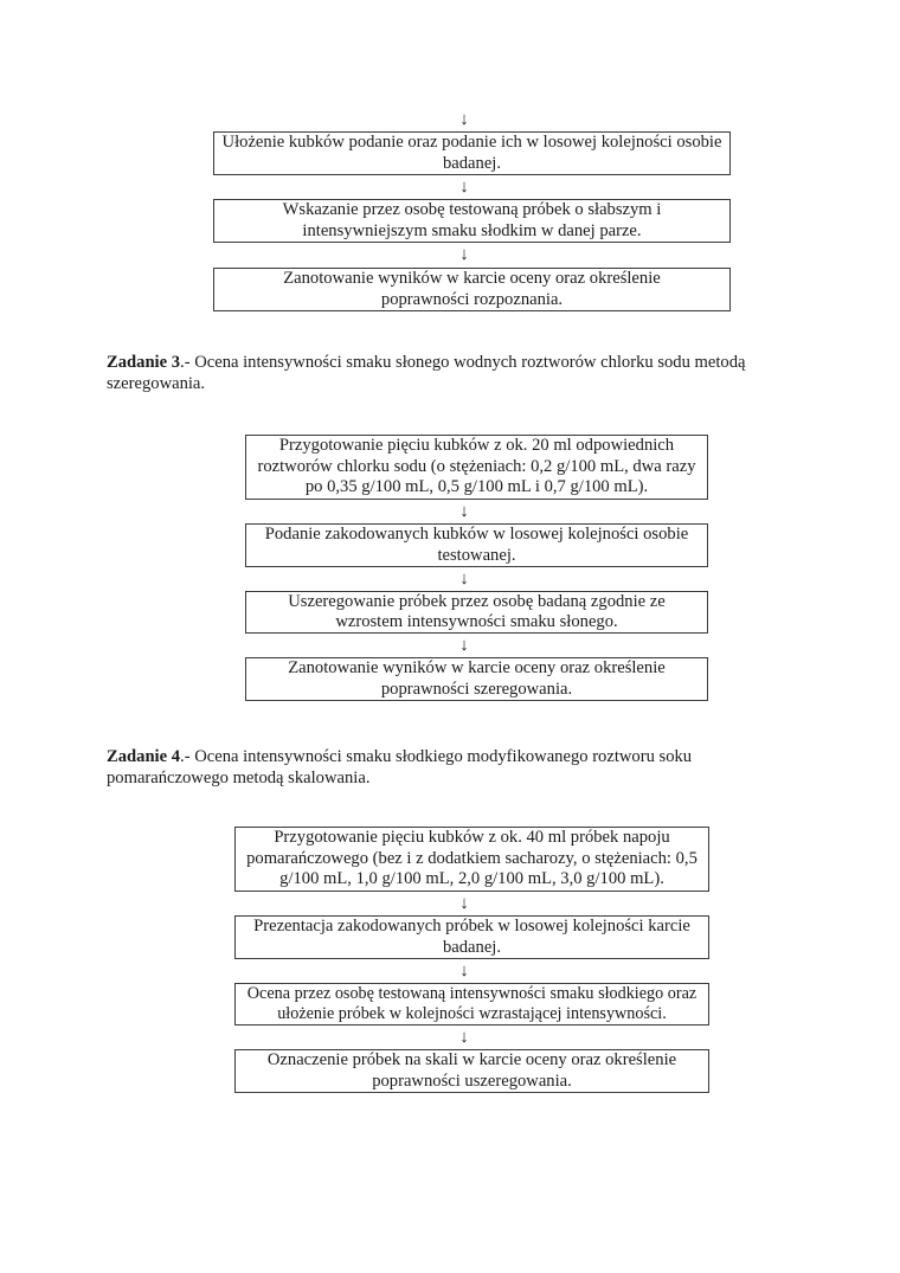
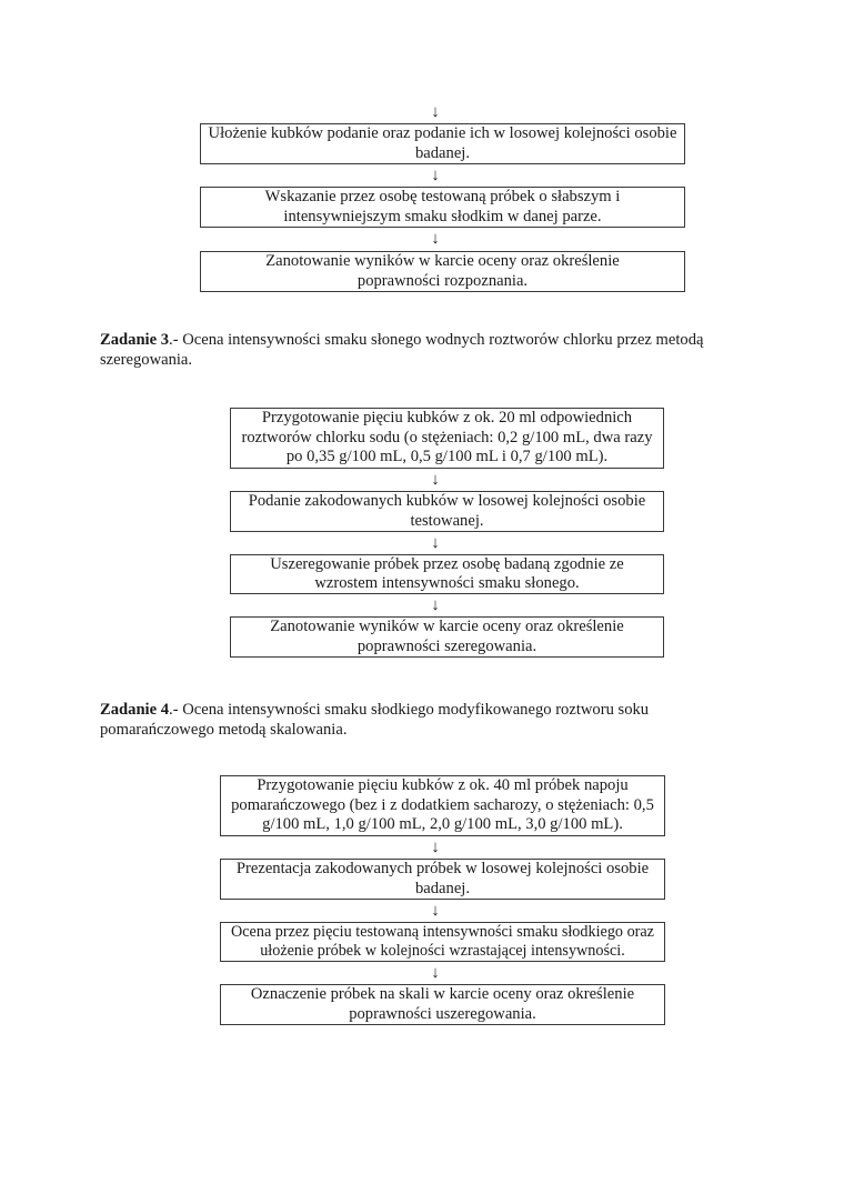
  ↓
  Ułożenie kubków podanie oraz podanie ich w losowej kolejności osobie badanej.
  ↓
  Wskazanie przez osobę testowaną próbek o słabszym i intensywniejszym smaku słodkim w danej parze.
  ↓
  Zanotowanie wyników w karcie oceny oraz określenie poprawności rozpoznania.
- Zadanie 3.- Ocena intensywności smaku słonego wodnych roztworów chlorku sodu metodą szeregowania.
+ Zadanie 3.- Ocena intensywności smaku słonego wodnych roztworów chlorku przez metodą szeregowania.
  Przygotowanie pięciu kubków z ok. 20 ml odpowiednich roztworów chlorku sodu (o stężeniach: 0,2 g/100 mL, dwa razy po 0,35 g/100 mL, 0,5 g/100 mL i 0,7 g/100 mL).
  ↓
  Podanie zakodowanych kubków w losowej kolejności osobie testowanej.
  ↓
  Uszeregowanie próbek przez osobę badaną zgodnie ze wzrostem intensywności smaku słonego.
  ↓
  Zanotowanie wyników w karcie oceny oraz określenie poprawności szeregowania.
  Zadanie 4.- Ocena intensywności smaku słodkiego modyfikowanego roztworu soku pomarańczowego metodą skalowania.
  Przygotowanie pięciu kubków z ok. 40 ml próbek napoju pomarańczowego (bez i z dodatkiem sacharozy, o stężeniach: 0,5 g/100 mL, 1,0 g/100 mL, 2,0 g/100 mL, 3,0 g/100 mL).
  ↓
- Prezentacja zakodowanych próbek w losowej kolejności karcie badanej.
+ Prezentacja zakodowanych próbek w losowej kolejności osobie badanej.
  ↓
- Ocena przez osobę testowaną intensywności smaku słodkiego oraz ułożenie próbek w kolejności wzrastającej intensywności.
+ Ocena przez pięciu testowaną intensywności smaku słodkiego oraz ułożenie próbek w kolejności wzrastającej intensywności.
  ↓
  Oznaczenie próbek na skali w karcie oceny oraz określenie poprawności uszeregowania.
